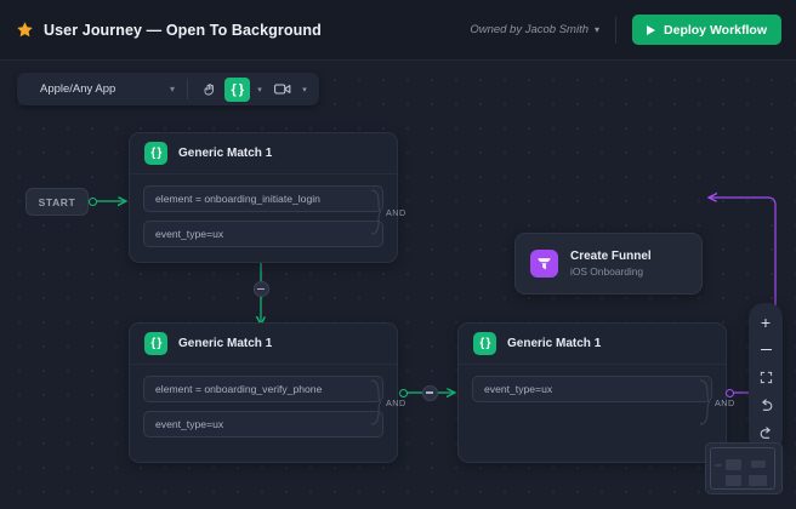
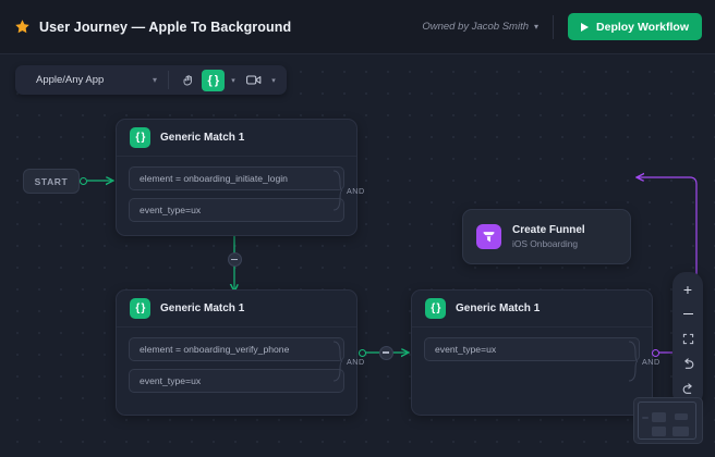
- User Journey — Open To Background
+ User Journey — Apple To Background
  Owned by Jacob Smith
  ▾
  Deploy Workflow
  Apple/Any App
  ▾
  { }
  START
  { }
  Generic Match 1
  element = onboarding_initiate_login
  event_type=ux
  AND
  { }
  Generic Match 1
  element = onboarding_verify_phone
  event_type=ux
  AND
  { }
  Generic Match 1
  event_type=ux
  AND
  Create Funnel
  iOS Onboarding
  +
